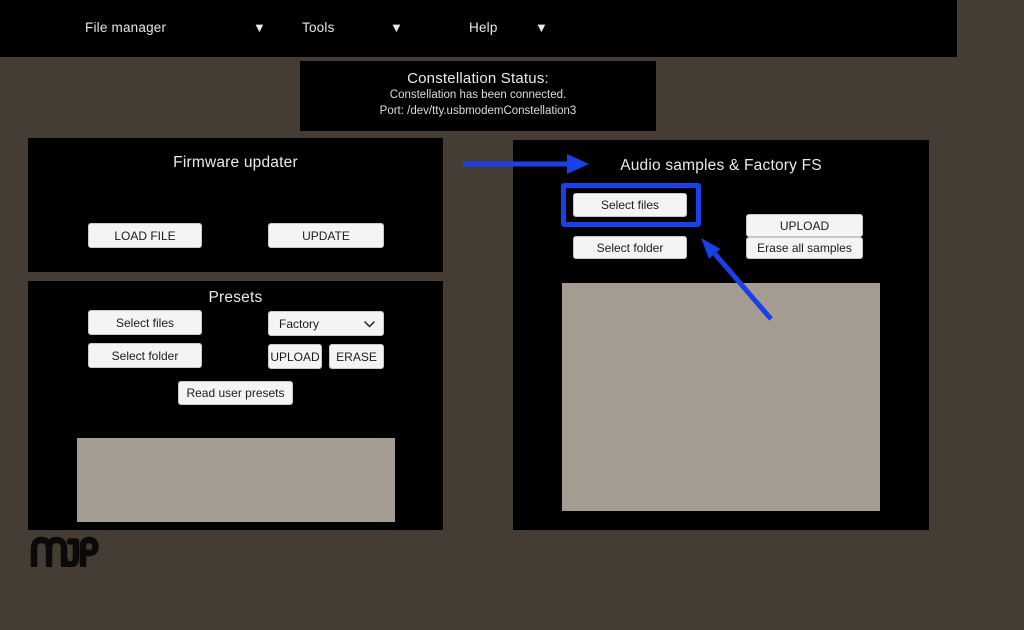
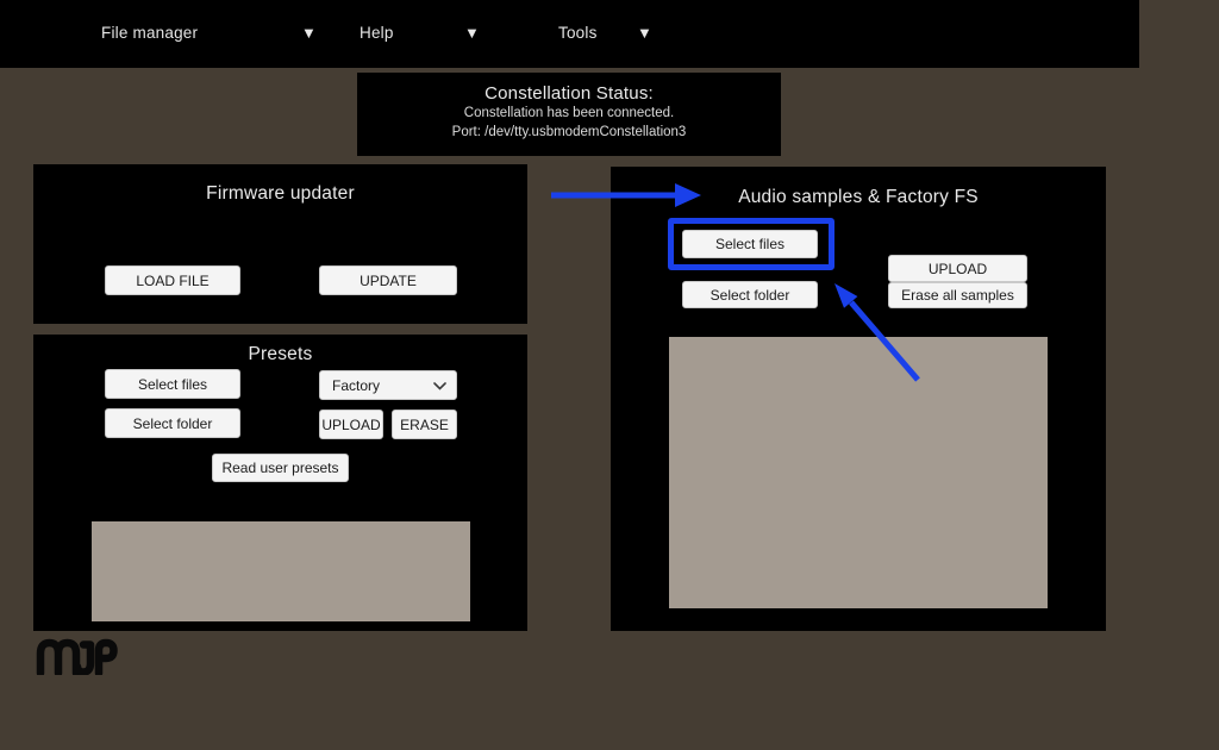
  File manager
  ▼
- Tools
+ Help
  ▼
- Help
+ Tools
  ▼
  Constellation Status:
  Constellation has been connected.
  Port: /dev/tty.usbmodemConstellation3
  Firmware updater
  LOAD FILE
  UPDATE
  Presets
  Select files
  Factory
  Select folder
  UPLOAD
  ERASE
  Read user presets
  Audio samples & Factory FS
  Select files
  Select folder
  UPLOAD
  Erase all samples
